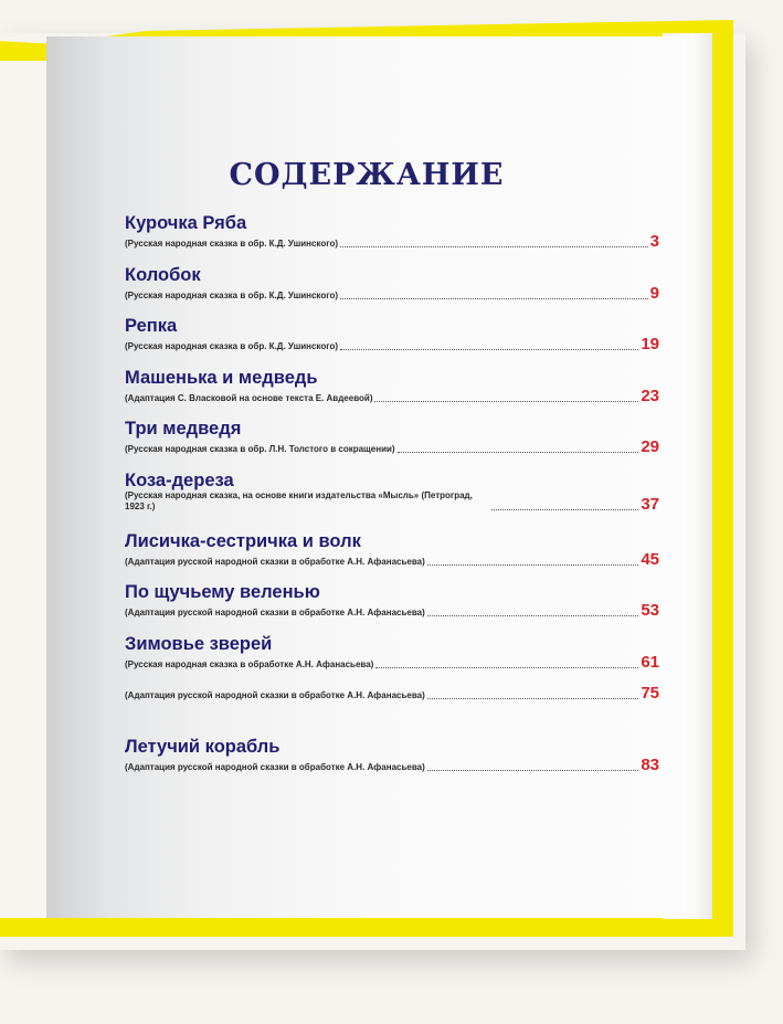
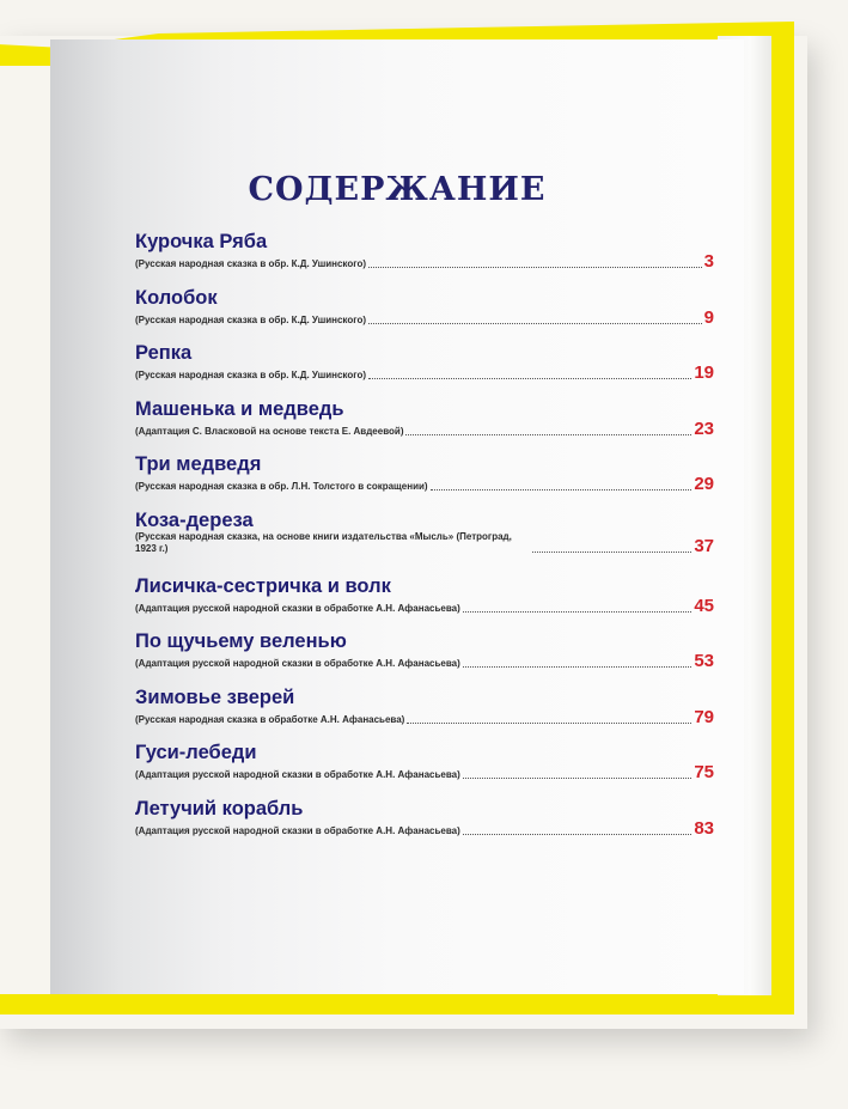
  СОДЕРЖАНИЕ
  Курочка Ряба
  (Русская народная сказка в обр. К.Д. Ушинского)
  3
  Колобок
  (Русская народная сказка в обр. К.Д. Ушинского)
  9
  Репка
  (Русская народная сказка в обр. К.Д. Ушинского)
  19
  Машенька и медведь
  (Адаптация С. Власковой на основе текста Е. Авдеевой)
  23
  Три медведя
  (Русская народная сказка в обр. Л.Н. Толстого в сокращении)
  29
  Коза-дереза
  (Русская народная сказка, на основе книги издательства «Мысль» (Петроград, 1923 г.)
  37
  Лисичка-сестричка и волк
  (Адаптация русской народной сказки в обработке А.Н. Афанасьева)
  45
  По щучьему веленью
  (Адаптация русской народной сказки в обработке А.Н. Афанасьева)
  53
  Зимовье зверей
  (Русская народная сказка в обработке А.Н. Афанасьева)
- 61
+ 79
+ Гуси-лебеди
  (Адаптация русской народной сказки в обработке А.Н. Афанасьева)
  75
  Летучий корабль
  (Адаптация русской народной сказки в обработке А.Н. Афанасьева)
  83
